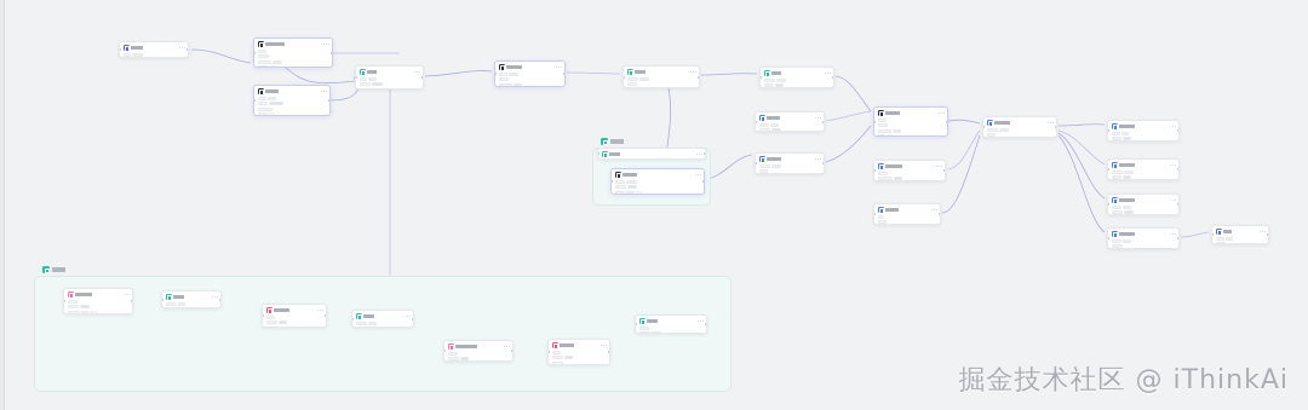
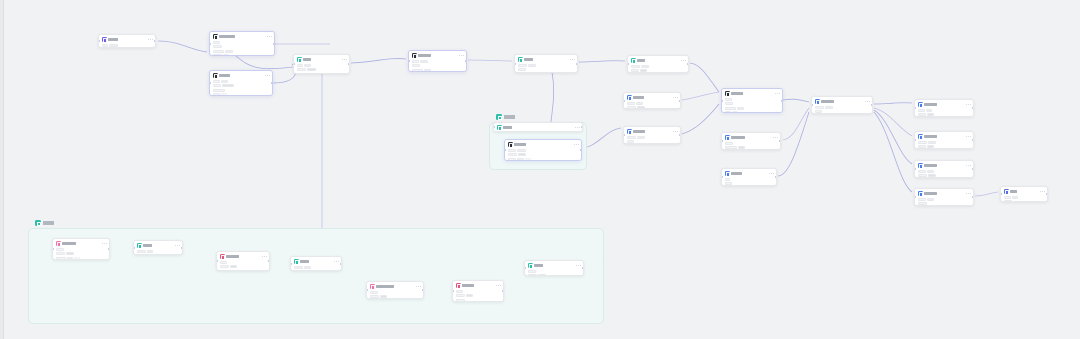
- 掘金技术社区 @ iThinkAi
